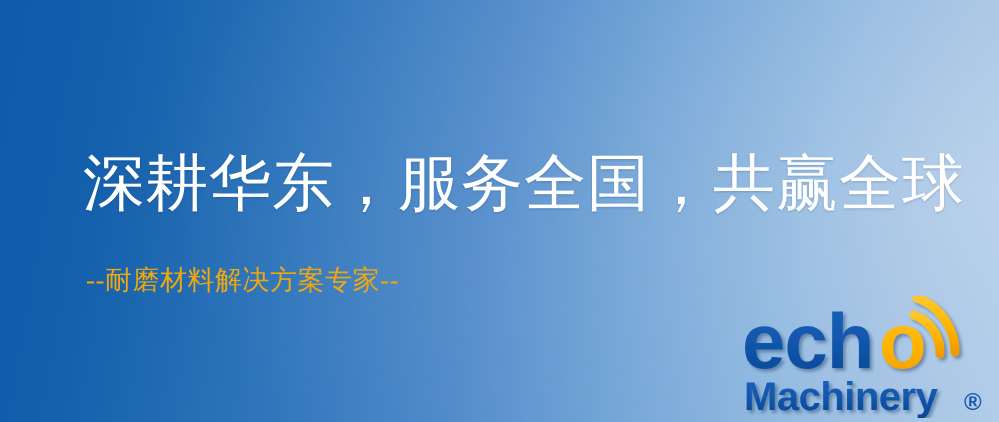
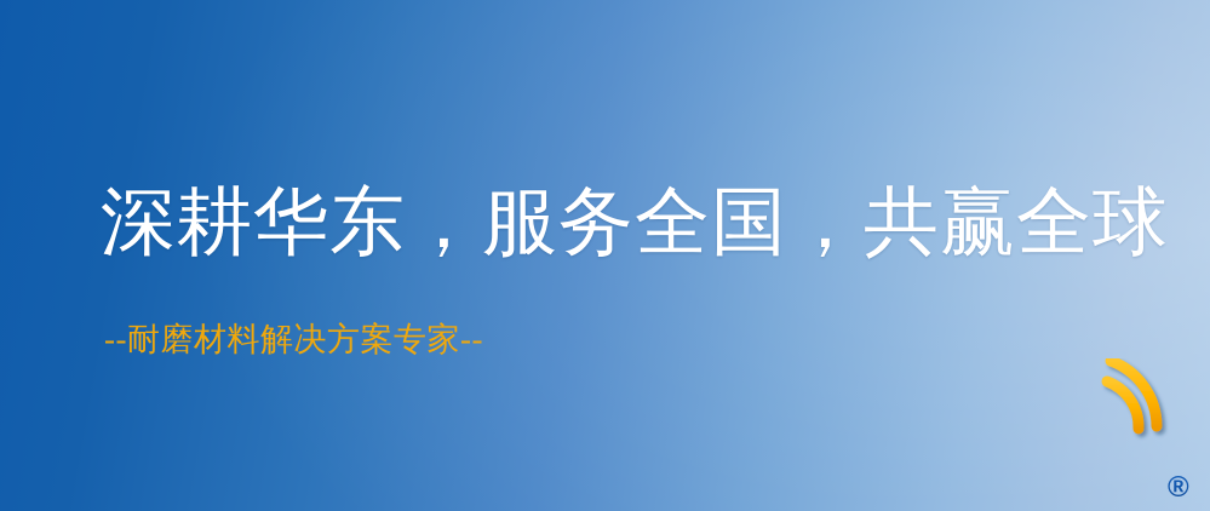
  深耕华东，服务全国，共赢全球
  --耐磨材料解决方案专家--
- ech
- o
- Machinery
  ®
